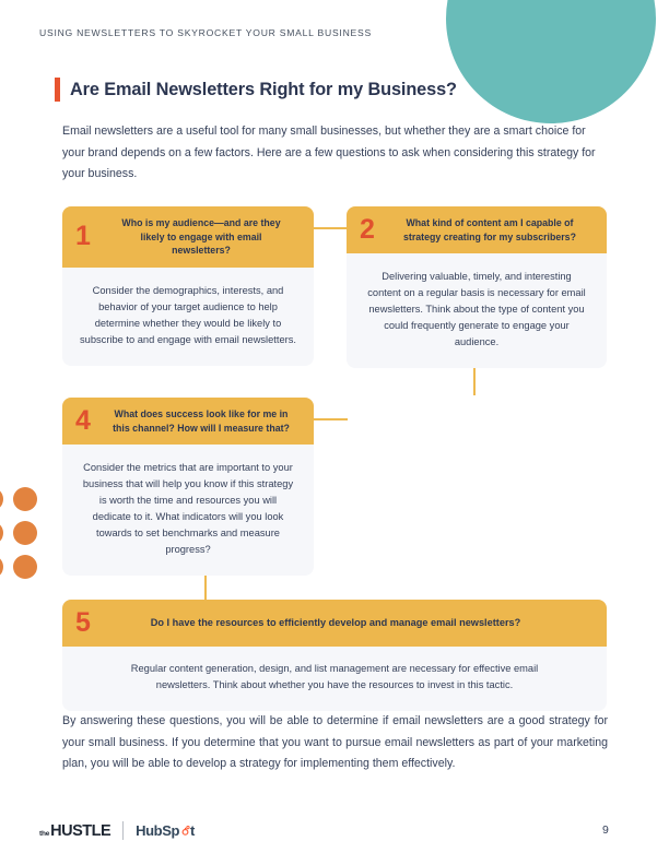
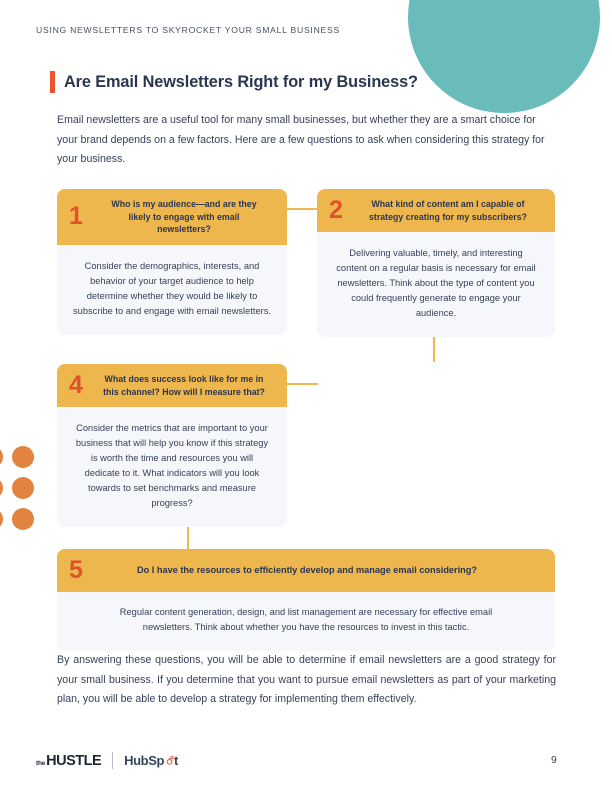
  USING NEWSLETTERS TO SKYROCKET YOUR SMALL BUSINESS
  Are Email Newsletters Right for my Business?
  Email newsletters are a useful tool for many small businesses, but whether they are a smart choice for your brand depends on a few factors. Here are a few questions to ask when considering this strategy for your business.
  1
  Who is my audience—and are they likely to engage with email newsletters?
  Consider the demographics, interests, and behavior of your target audience to help determine whether they would be likely to subscribe to and engage with email newsletters.
  2
  What kind of content am I capable of strategy creating for my subscribers?
  Delivering valuable, timely, and interesting content on a regular basis is necessary for email newsletters. Think about the type of content you could frequently generate to engage your audience.
  4
  What does success look like for me in this channel? How will I measure that?
  Consider the metrics that are important to your business that will help you know if this strategy is worth the time and resources you will dedicate to it. What indicators will you look towards to set benchmarks and measure progress?
  5
- Do I have the resources to efficiently develop and manage email newsletters?
+ Do I have the resources to efficiently develop and manage email considering?
  Regular content generation, design, and list management are necessary for effective email newsletters. Think about whether you have the resources to invest in this tactic.
  By answering these questions, you will be able to determine if email newsletters are a good strategy for your small business. If you determine that you want to pursue email newsletters as part of your marketing plan, you will be able to develop a strategy for implementing them effectively.
  HUSTLE
  HubSp
  t
  9
